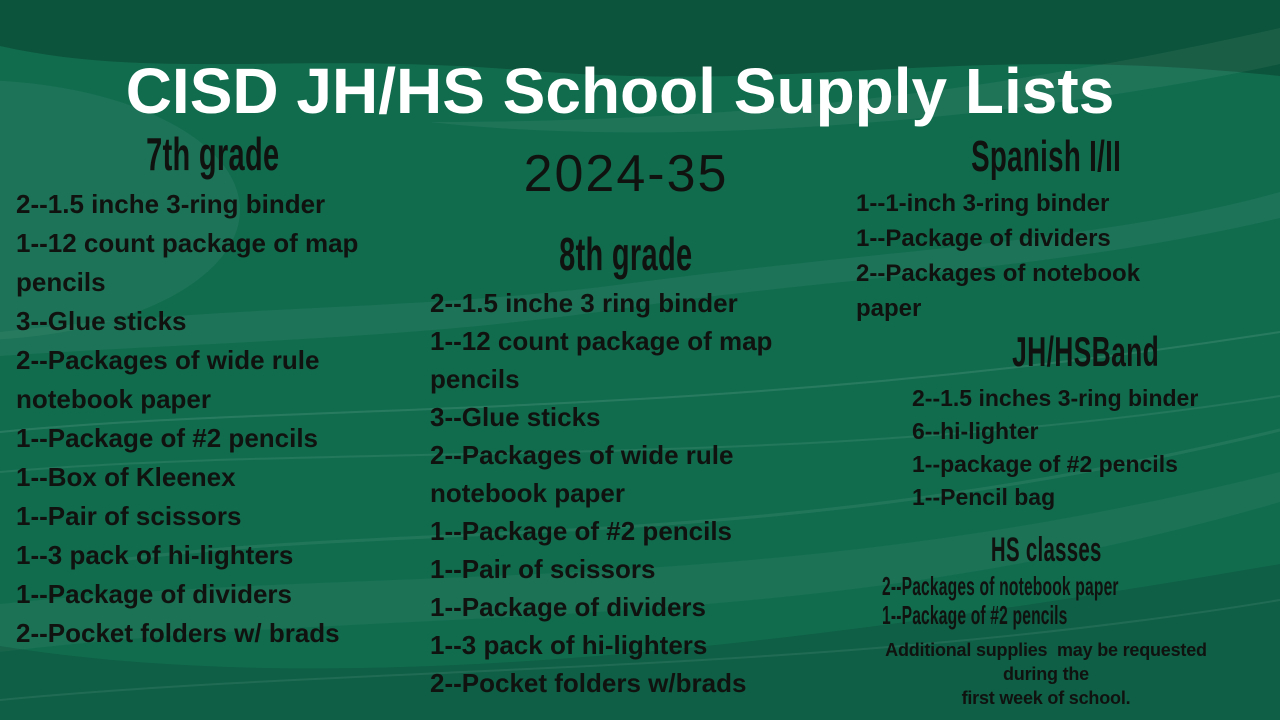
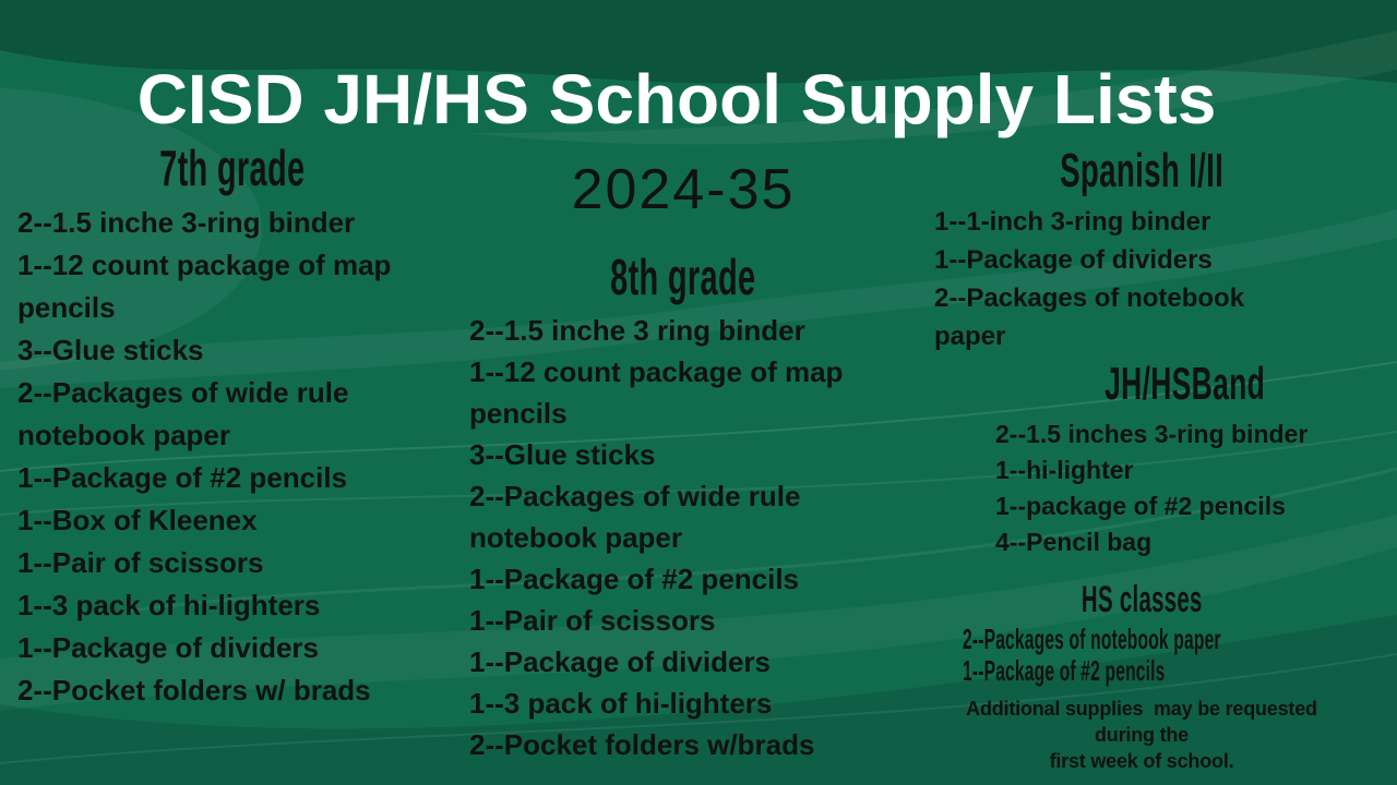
  CISD JH/HS School Supply Lists
  7th grade
  2--1.5 inche 3-ring binder
  1--12 count package of map pencils
  3--Glue sticks
  2--Packages of wide rule notebook paper
  1--Package of #2 pencils
  1--Box of Kleenex
  1--Pair of scissors
  1--3 pack of hi-lighters
  1--Package of dividers
  2--Pocket folders w/ brads
  2024-35
  8th grade
  2--1.5 inche 3 ring binder
  1--12 count package of map pencils
  3--Glue sticks
  2--Packages of wide rule notebook paper
  1--Package of #2 pencils
  1--Pair of scissors
  1--Package of dividers
  1--3 pack of hi-lighters
  2--Pocket folders w/brads
  Spanish I/II
  1--1-inch 3-ring binder
  1--Package of dividers
  2--Packages of notebook paper
  JH/HSBand
  2--1.5 inches 3-ring binder
- 6--hi-lighter
+ 1--hi-lighter
  1--package of #2 pencils
- 1--Pencil bag
+ 4--Pencil bag
  HS classes
  2--Packages of notebook paper
  1--Package of #2 pencils
  Additional supplies may be requested
  during the
  first week of school.
